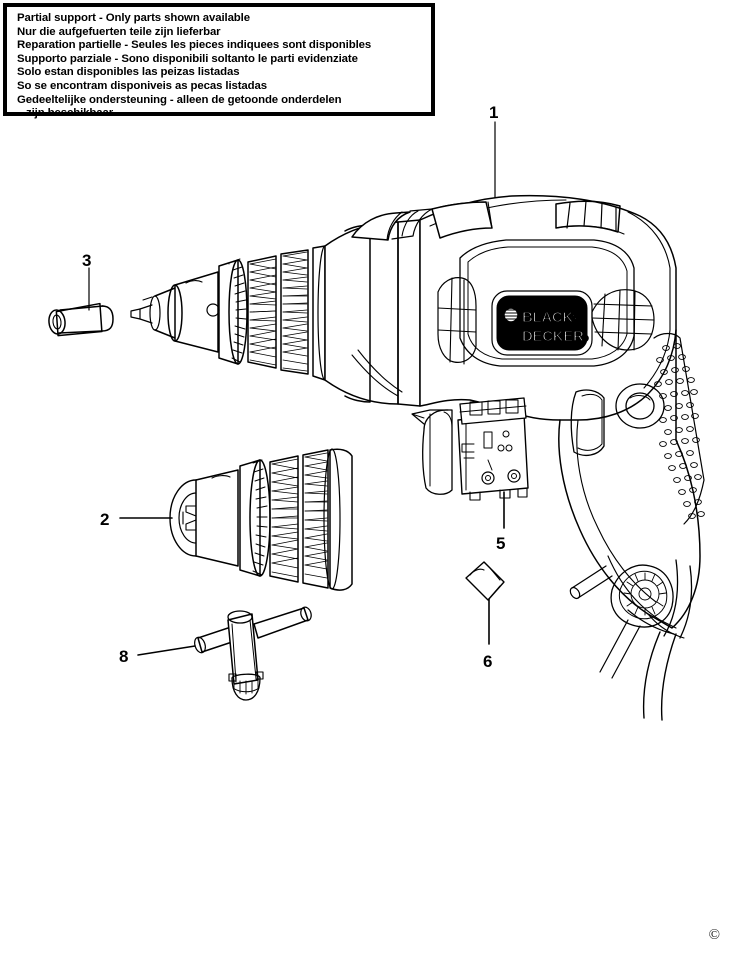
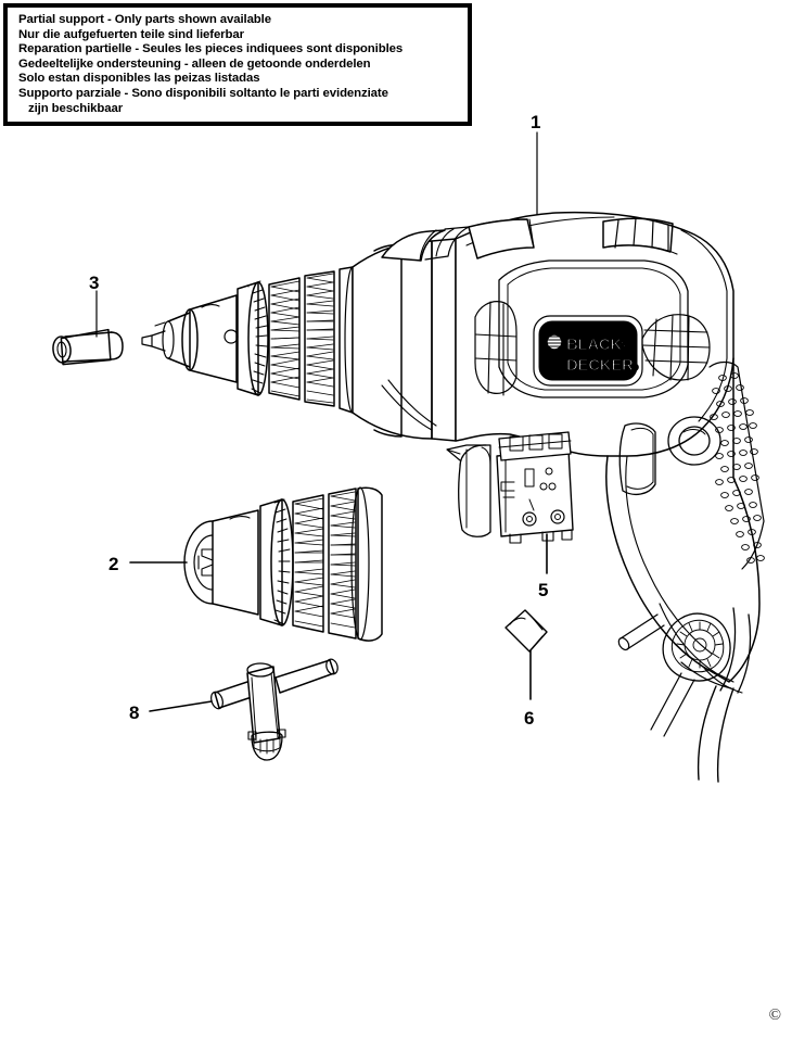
  Partial support - Only parts shown available
- Nur die aufgefuerten teile zijn lieferbar
+ Nur die aufgefuerten teile sind lieferbar
  Reparation partielle - Seules les pieces indiquees sont disponibles
- Supporto parziale - Sono disponibili soltanto le parti evidenziate
+ Gedeeltelijke ondersteuning - alleen de getoonde onderdelen
  Solo estan disponibles las peizas listadas
- So se encontram disponiveis as pecas listadas
- Gedeeltelijke ondersteuning - alleen de getoonde onderdelen
+ Supporto parziale - Sono disponibili soltanto le parti evidenziate
  zijn beschikbaar
  BLACK
  &
  DECKER
  1
  2
  3
  8
  5
  6
  ©
